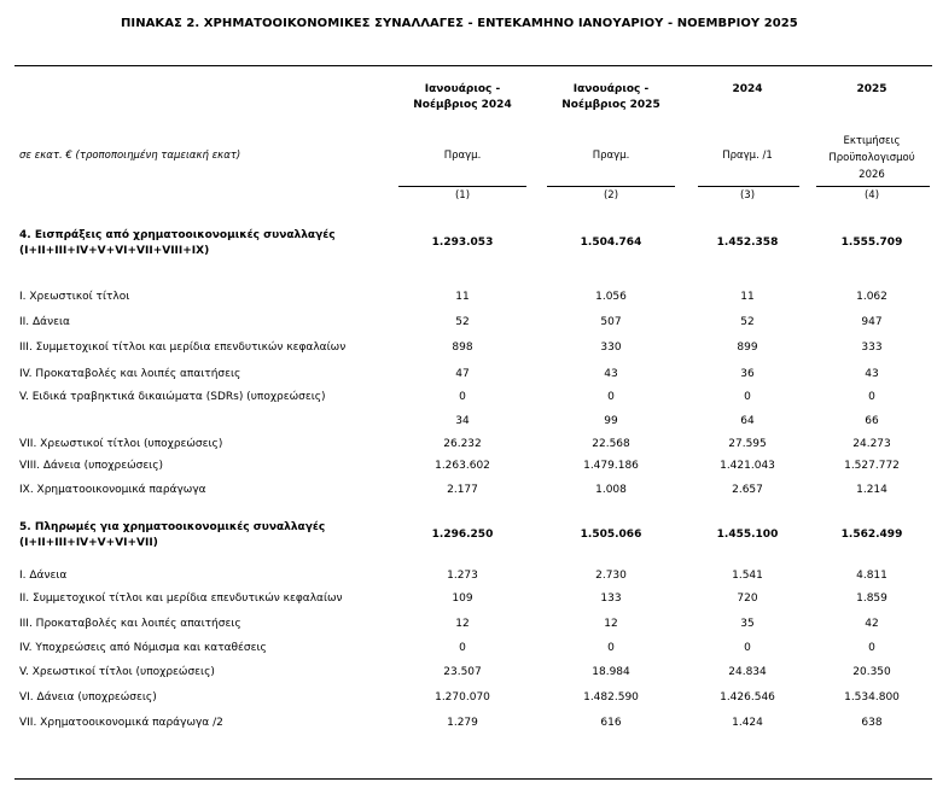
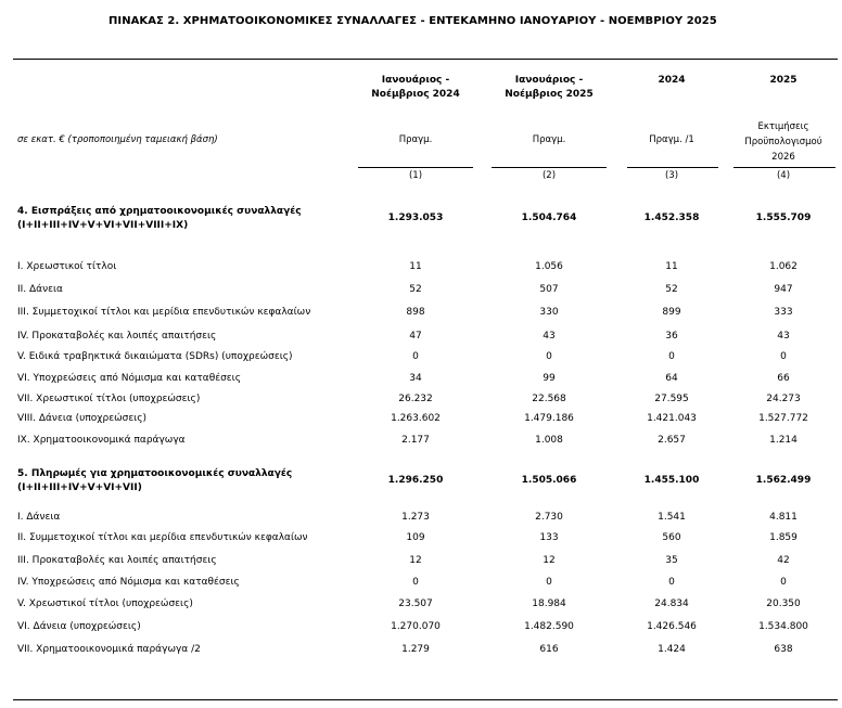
  ΠΙΝΑΚΑΣ 2. ΧΡΗΜΑΤΟΟΙΚΟΝΟΜΙΚΕΣ ΣΥΝΑΛΛΑΓΕΣ - ΕΝΤΕΚΑΜΗΝΟ ΙΑΝΟΥΑΡΙΟΥ - ΝΟΕΜΒΡΙΟΥ 2025
  Ιανουάριος -
  Νοέμβριος 2024
  Ιανουάριος -
  Νοέμβριος 2025
  2024
  2025
- σε εκατ. € (τροποποιημένη ταμειακή εκατ)
+ σε εκατ. € (τροποποιημένη ταμειακή βάση)
  Πραγμ.
  Πραγμ.
  Πραγμ. /1
  Εκτιμήσεις
  Προϋπολογισμού
  2026
  (1)
  (2)
  (3)
  (4)
  4. Εισπράξεις από χρηματοοικονομικές συναλλαγές
  (I+II+III+IV+V+VI+VII+VIII+IX)
  1.293.053
  1.504.764
  1.452.358
  1.555.709
  I. Χρεωστικοί τίτλοι
  11
  1.056
  11
  1.062
  II. Δάνεια
  52
  507
  52
  947
  III. Συμμετοχικοί τίτλοι και μερίδια επενδυτικών κεφαλαίων
  898
  330
  899
  333
  IV. Προκαταβολές και λοιπές απαιτήσεις
  47
  43
  36
  43
  V. Ειδικά τραβηκτικά δικαιώματα (SDRs) (υποχρεώσεις)
  0
  0
  0
  0
+ VI. Υποχρεώσεις από Νόμισμα και καταθέσεις
  34
  99
  64
  66
  VII. Χρεωστικοί τίτλοι (υποχρεώσεις)
  26.232
  22.568
  27.595
  24.273
  VIII. Δάνεια (υποχρεώσεις)
  1.263.602
  1.479.186
  1.421.043
  1.527.772
  IX. Χρηματοοικονομικά παράγωγα
  2.177
  1.008
  2.657
  1.214
  5. Πληρωμές για χρηματοοικονομικές συναλλαγές
  (I+II+III+IV+V+VI+VII)
  1.296.250
  1.505.066
  1.455.100
  1.562.499
  I. Δάνεια
  1.273
  2.730
  1.541
  4.811
  II. Συμμετοχικοί τίτλοι και μερίδια επενδυτικών κεφαλαίων
  109
  133
- 720
+ 560
  1.859
  III. Προκαταβολές και λοιπές απαιτήσεις
  12
  12
  35
  42
  IV. Υποχρεώσεις από Νόμισμα και καταθέσεις
  0
  0
  0
  0
  V. Χρεωστικοί τίτλοι (υποχρεώσεις)
  23.507
  18.984
  24.834
  20.350
  VI. Δάνεια (υποχρεώσεις)
  1.270.070
  1.482.590
  1.426.546
  1.534.800
  VII. Χρηματοοικονομικά παράγωγα /2
  1.279
  616
  1.424
  638
